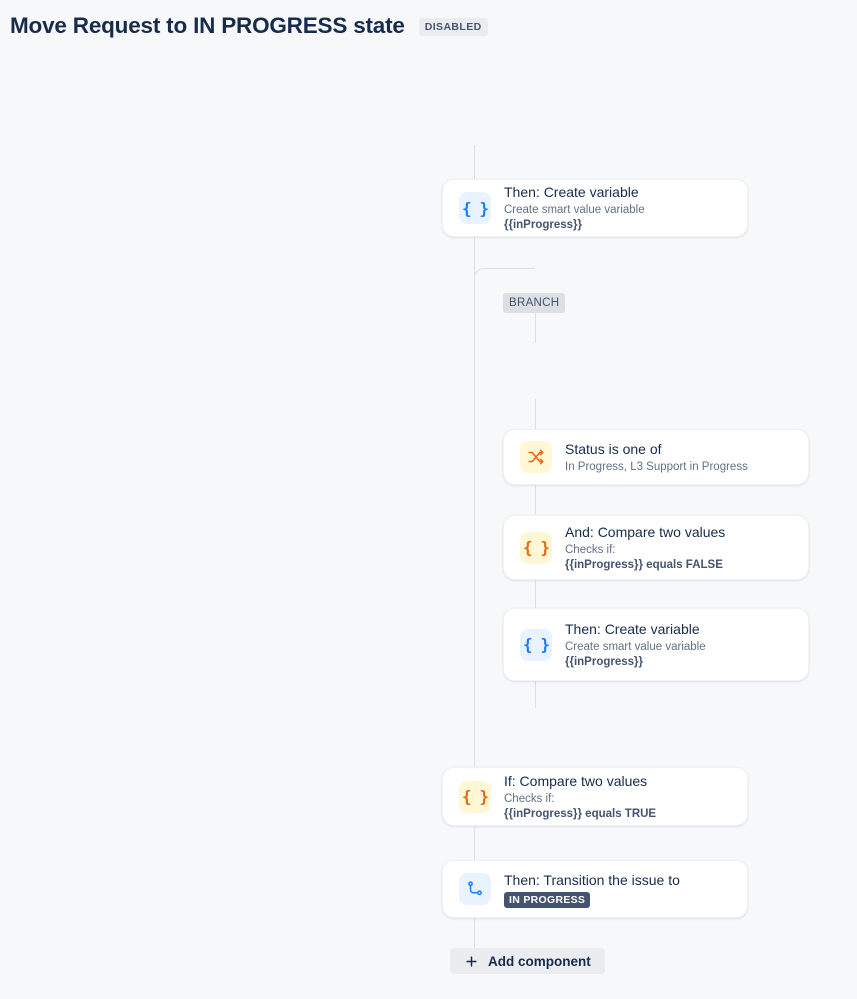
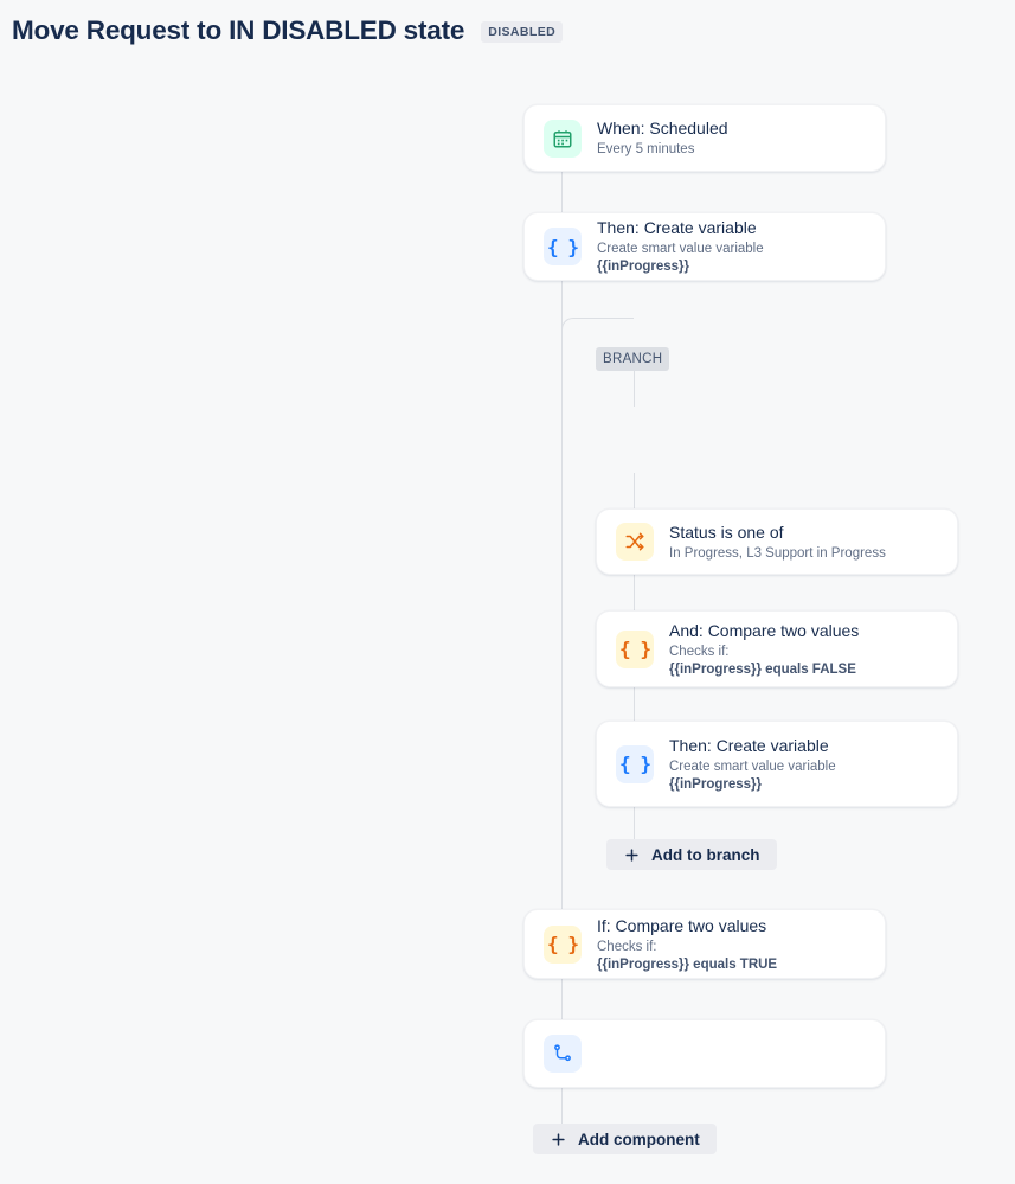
- Move Request to IN PROGRESS state
+ Move Request to IN DISABLED state
  DISABLED
+ When: Scheduled
+ Every 5 minutes
  { }
  Then: Create variable
  Create smart value variable
  {{inProgress}}
  BRANCH
  Status is one of
  In Progress, L3 Support in Progress
  { }
  And: Compare two values
  Checks if:
  {{inProgress}} equals FALSE
  { }
  Then: Create variable
  Create smart value variable
  {{inProgress}}
+ Add to branch
  { }
  If: Compare two values
  Checks if:
  {{inProgress}} equals TRUE
- Then: Transition the issue to
- IN PROGRESS
  Add component
